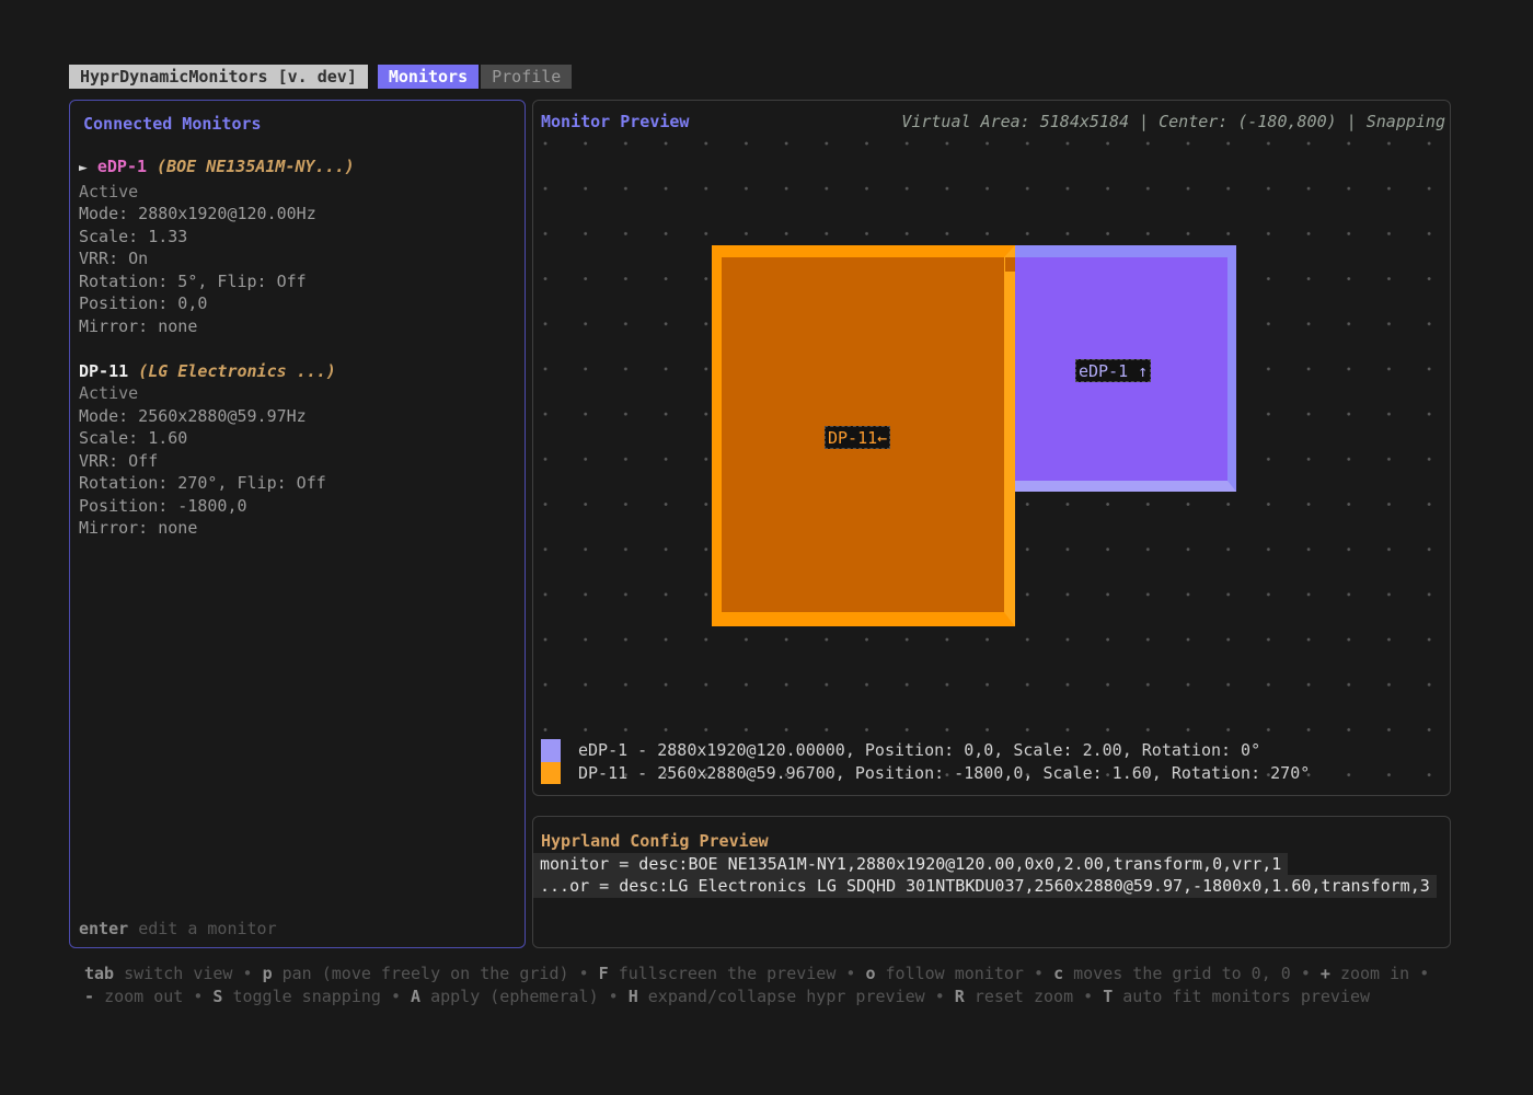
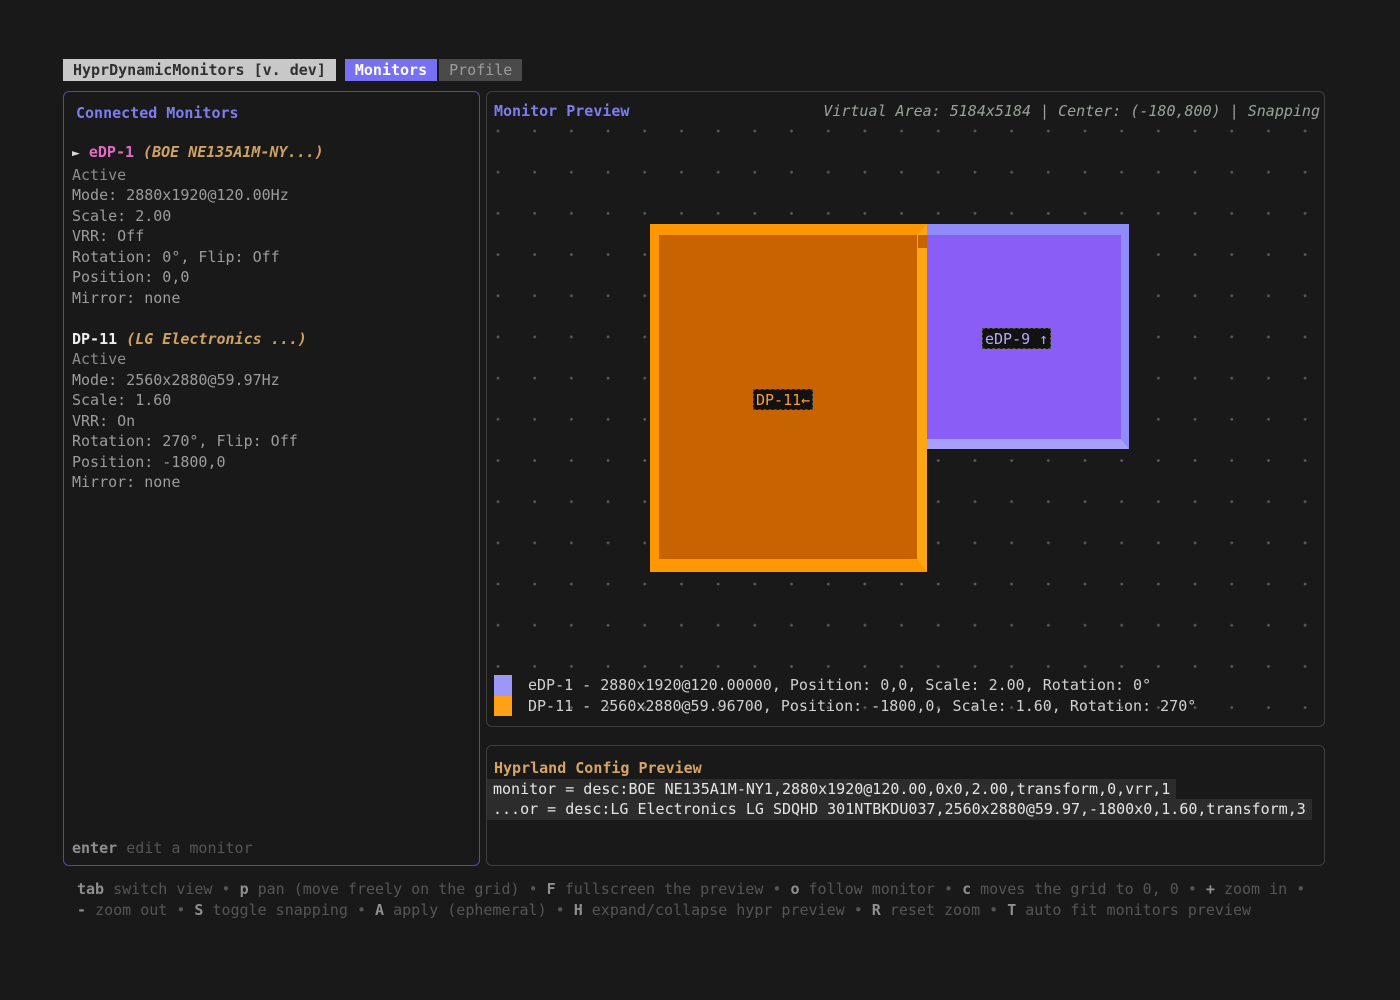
  HyprDynamicMonitors [v. dev]
  Monitors
  Profile
  Connected Monitors
  ► eDP-1 (BOE NE135A1M-NY...)
  Active
  Mode: 2880x1920@120.00Hz
- Scale: 1.33
+ Scale: 2.00
- VRR: On
+ VRR: Off
- Rotation: 5°, Flip: Off
+ Rotation: 0°, Flip: Off
  Position: 0,0
  Mirror: none
  DP-11 (LG Electronics ...)
  Active
  Mode: 2560x2880@59.97Hz
  Scale: 1.60
- VRR: Off
+ VRR: On
  Rotation: 270°, Flip: Off
  Position: -1800,0
  Mirror: none
  enter edit a monitor
  Monitor Preview
  Virtual Area: 5184x5184 | Center: (-180,800) | Snapping
  DP-11←
- eDP-1 ↑
+ eDP-9 ↑
  eDP-1 - 2880x1920@120.00000, Position: 0,0, Scale: 2.00, Rotation: 0°
  DP-11 - 2560x2880@59.96700, Position: -1800,0, Scale: 1.60, Rotation: 270°
  Hyprland Config Preview
  monitor = desc:BOE NE135A1M-NY1,2880x1920@120.00,0x0,2.00,transform,0,vrr,1
  ...or = desc:LG Electronics LG SDQHD 301NTBKDU037,2560x2880@59.97,-1800x0,1.60,transform,3
  tab switch view • p pan (move freely on the grid) • F fullscreen the preview • o follow monitor • c moves the grid to 0, 0 • + zoom in •
  - zoom out • S toggle snapping • A apply (ephemeral) • H expand/collapse hypr preview • R reset zoom • T auto fit monitors preview
